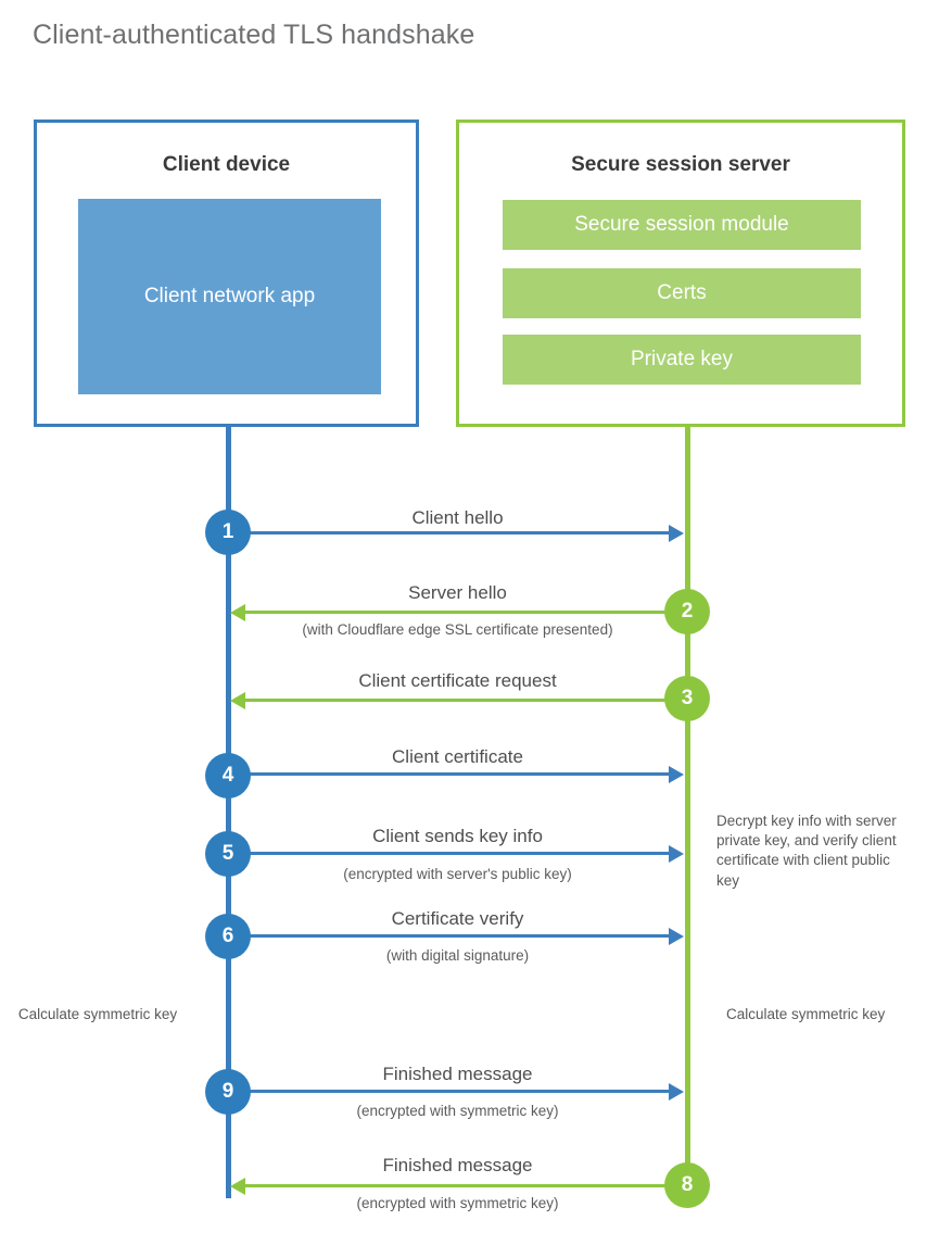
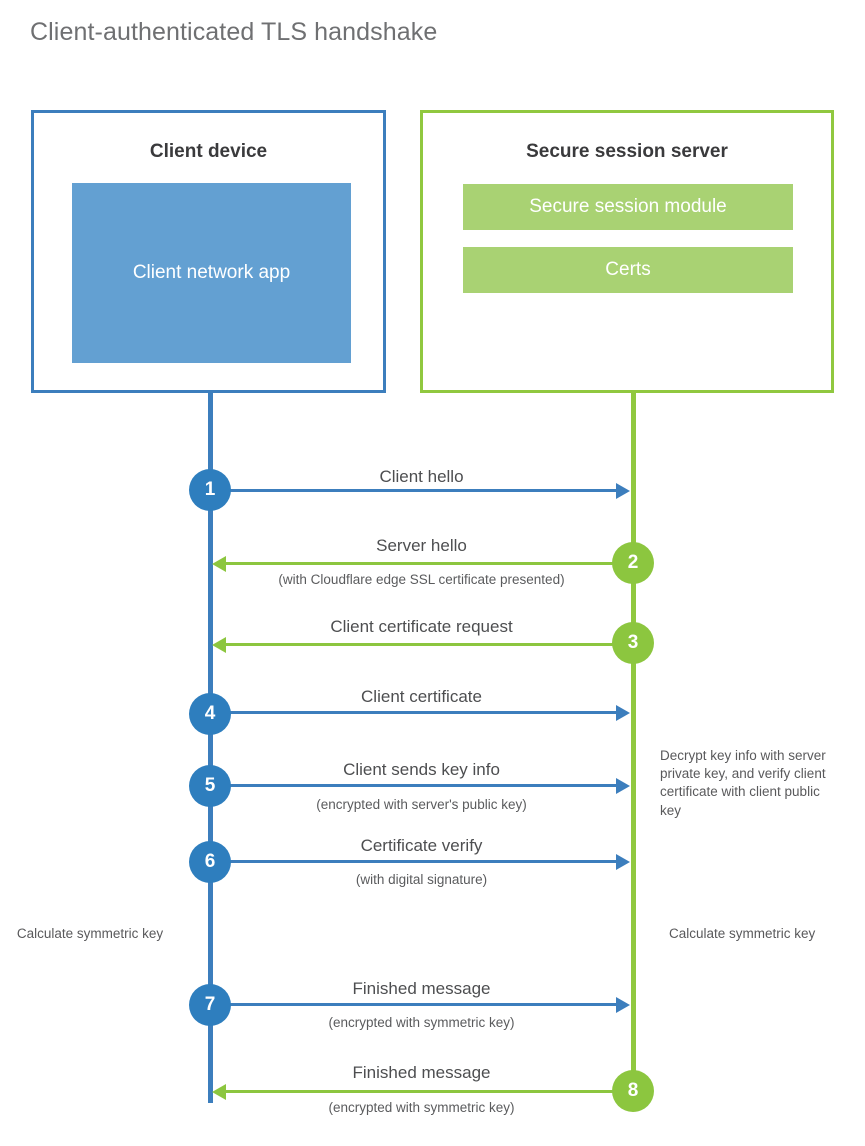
  Client-authenticated TLS handshake
  Client device
  Client network app
  Secure session server
  Secure session module
  Certs
- Private key
  Client hello
  1
  Server hello
  (with Cloudflare edge SSL certificate presented)
  2
  Client certificate request
  3
  Client certificate
  4
  Client sends key info
  (encrypted with server's public key)
  5
  Decrypt key info with server private key, and verify client certificate with client public key
  Certificate verify
  (with digital signature)
  6
  Calculate symmetric key
  Calculate symmetric key
  Finished message
  (encrypted with symmetric key)
- 9
+ 7
  Finished message
  (encrypted with symmetric key)
  8
